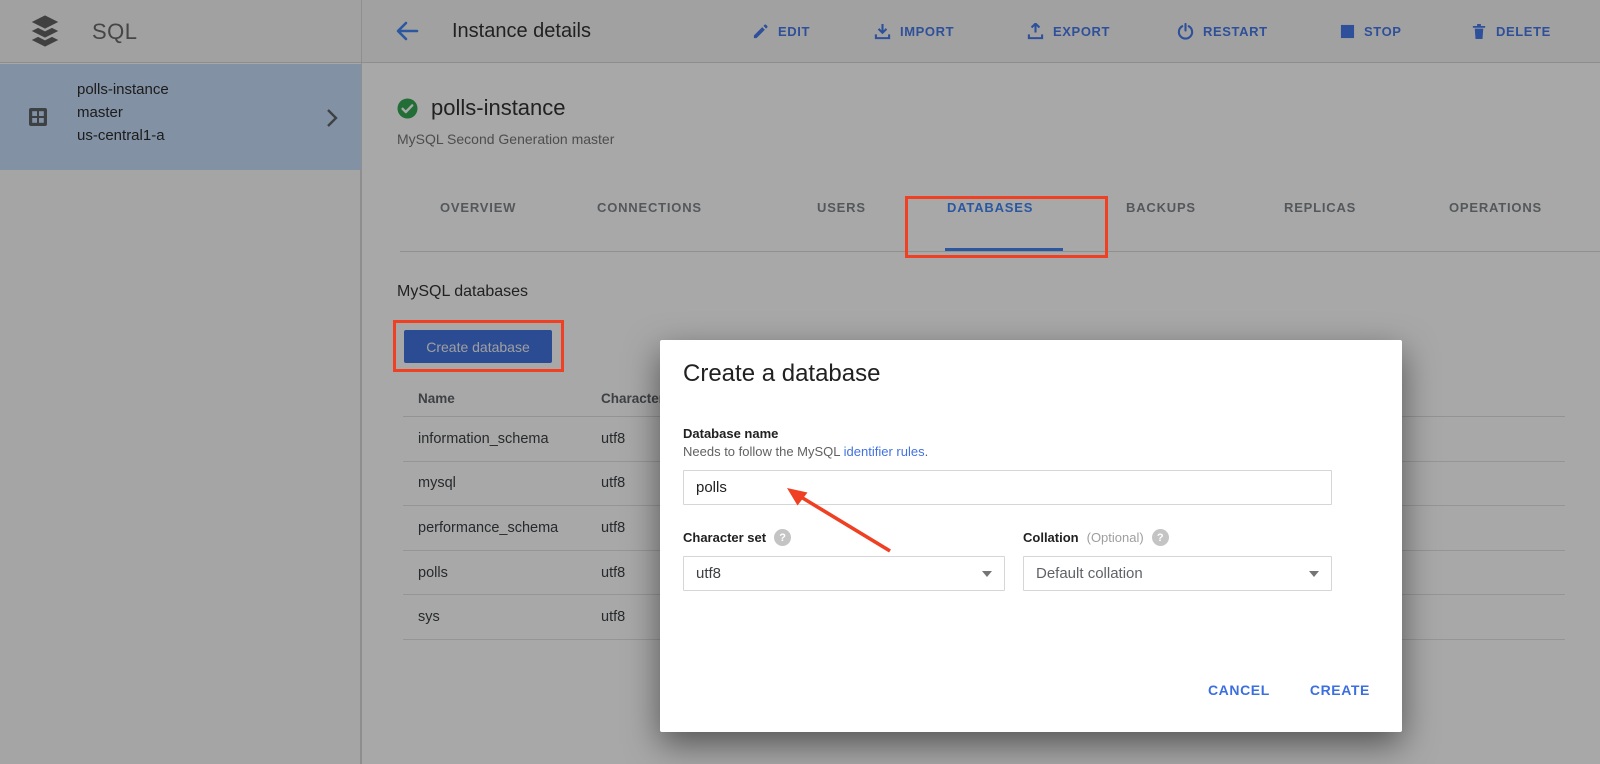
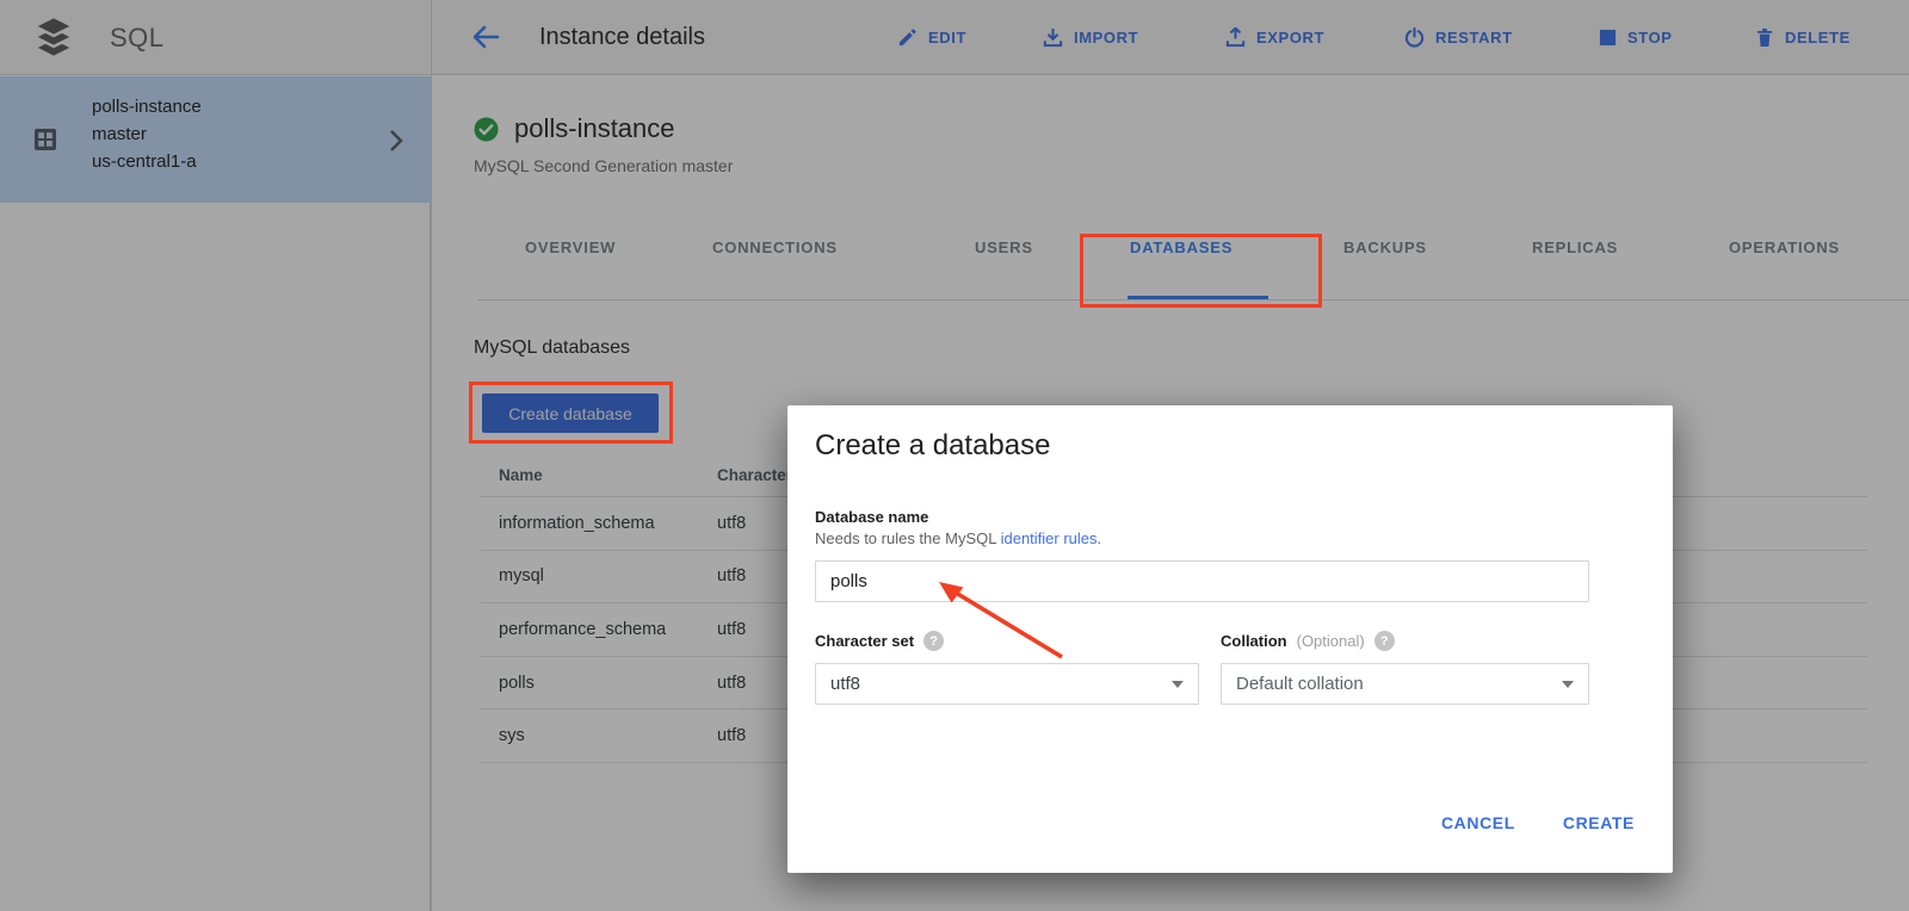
  SQL
  Instance details
  EDIT
  IMPORT
  EXPORT
  RESTART
  STOP
  DELETE
  polls-instance
  master
  us-central1-a
  polls-instance
  MySQL Second Generation master
  OVERVIEW
  CONNECTIONS
  USERS
  DATABASES
  BACKUPS
  REPLICAS
  OPERATIONS
  MySQL databases
  Create database
  Name
  information_schema
  utf8
  mysql
  utf8
  performance_schema
  utf8
  polls
  utf8
  sys
  utf8
  Create a database
  Database name
- Needs to follow the MySQL identifier rules.
+ Needs to rules the MySQL identifier rules.
  polls
  Character set
  ?
  utf8
  Collation
  (Optional)
  ?
  Default collation
  CANCEL
  CREATE
